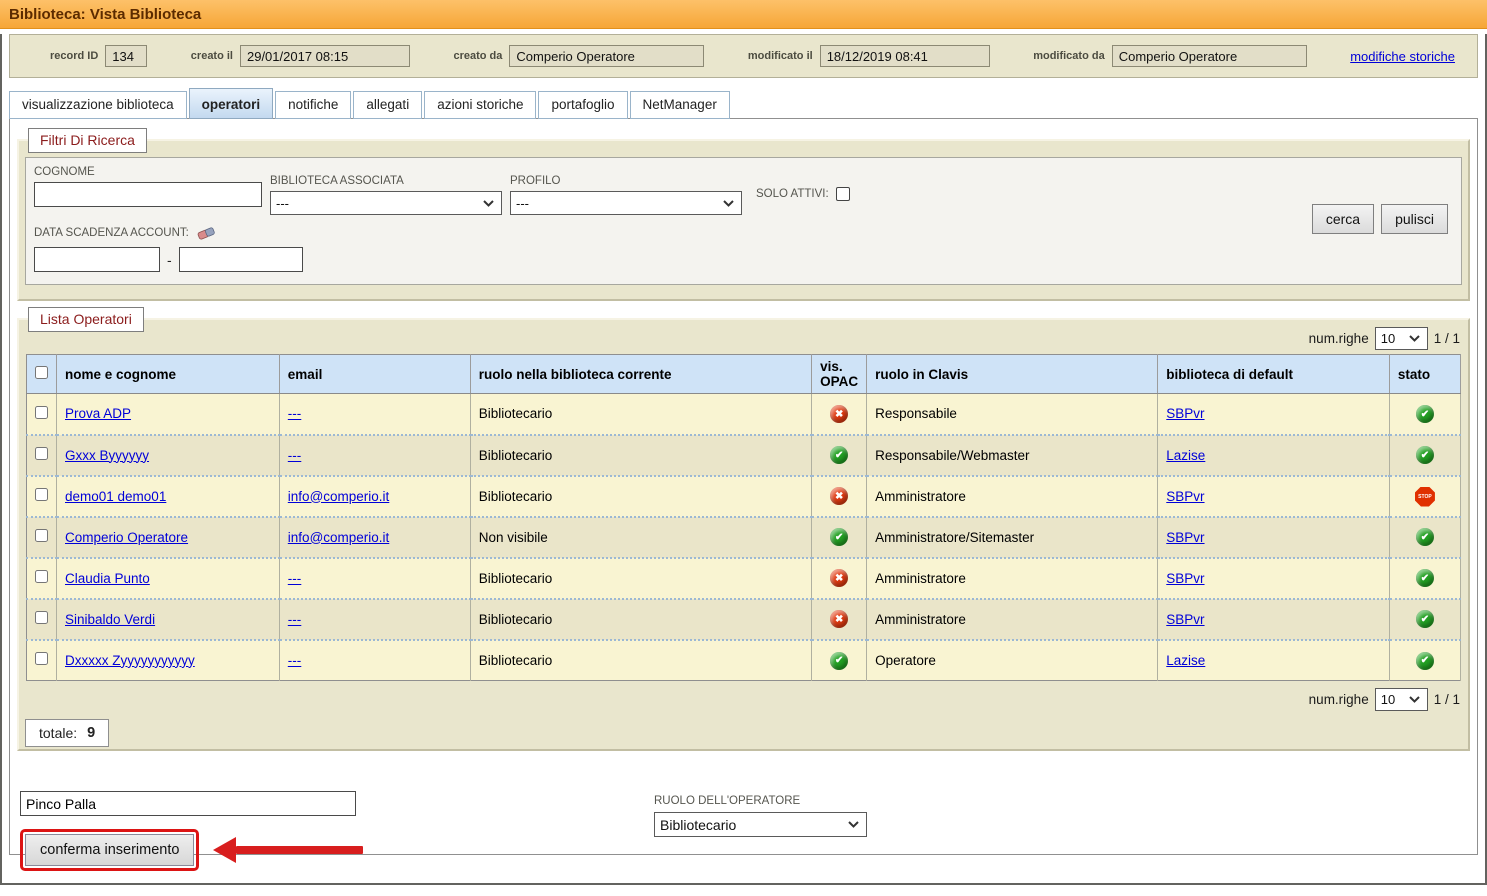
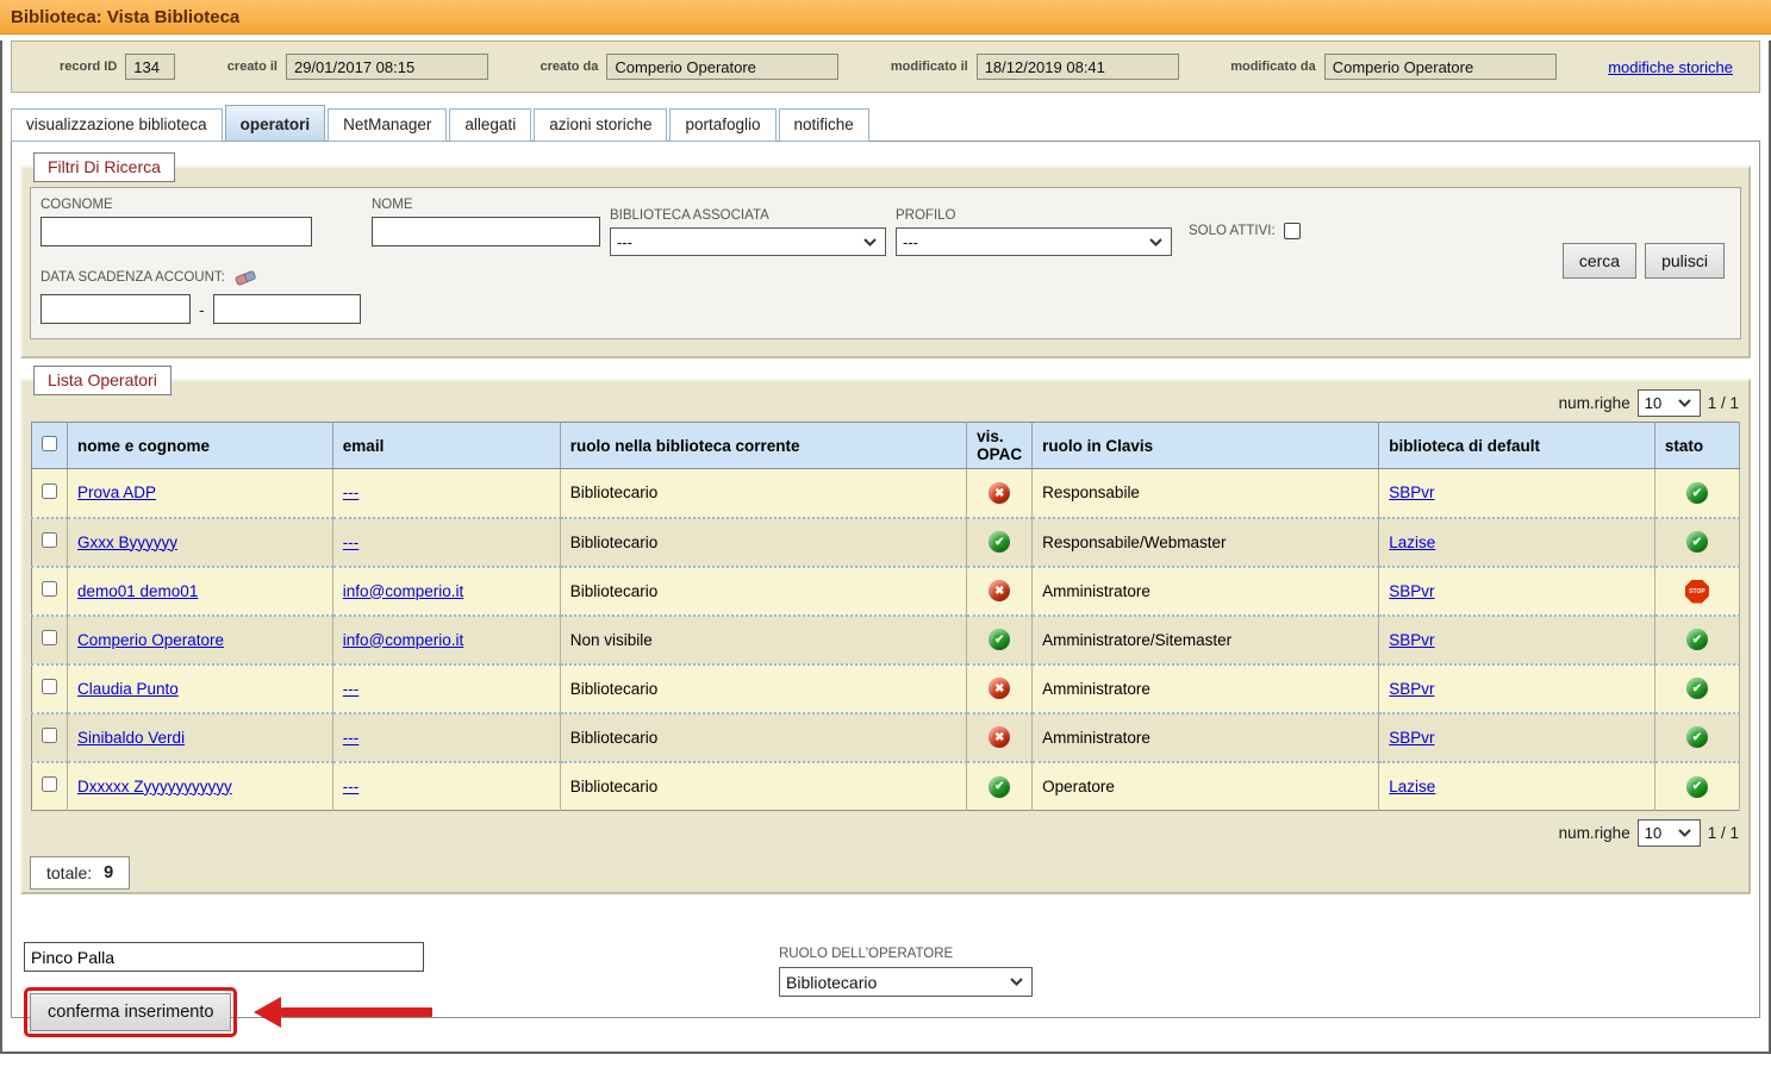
  Biblioteca: Vista Biblioteca
  record ID
  134
  creato il
  29/01/2017 08:15
  creato da
  Comperio Operatore
  modificato il
  18/12/2019 08:41
  modificato da
  Comperio Operatore
  modifiche storiche
  visualizzazione biblioteca
  operatori
- notifiche
+ NetManager
  allegati
  azioni storiche
  portafoglio
- NetManager
+ notifiche
  Filtri Di Ricerca
  COGNOME
+ NOME
  BIBLIOTECA ASSOCIATA
  ---
  PROFILO
  ---
  SOLO ATTIVI:
  DATA SCADENZA ACCOUNT:
  -
  cerca
  pulisci
  Lista Operatori
  num.righe
  10
  1 / 1
  	nome e cognome	email	ruolo nella biblioteca corrente	vis. OPAC	ruolo in Clavis	biblioteca di default	stato
  	Prova ADP	---	Bibliotecario	✖	Responsabile	SBPvr	✔
  	Gxxx Byyyyyy	---	Bibliotecario	✔	Responsabile/Webmaster	Lazise	✔
  	demo01 demo01	info@comperio.it	Bibliotecario	✖	Amministratore	SBPvr
  	Comperio Operatore	info@comperio.it	Non visibile	✔	Amministratore/Sitemaster	SBPvr	✔
  	Claudia Punto	---	Bibliotecario	✖	Amministratore	SBPvr	✔
  	Sinibaldo Verdi	---	Bibliotecario	✖	Amministratore	SBPvr	✔
  	Dxxxxx Zyyyyyyyyyyy	---	Bibliotecario	✔	Operatore	Lazise	✔
  num.righe
  10
  1 / 1
  totale:
  9
  Pinco Palla
  RUOLO DELL'OPERATORE
  Bibliotecario
  conferma inserimento
